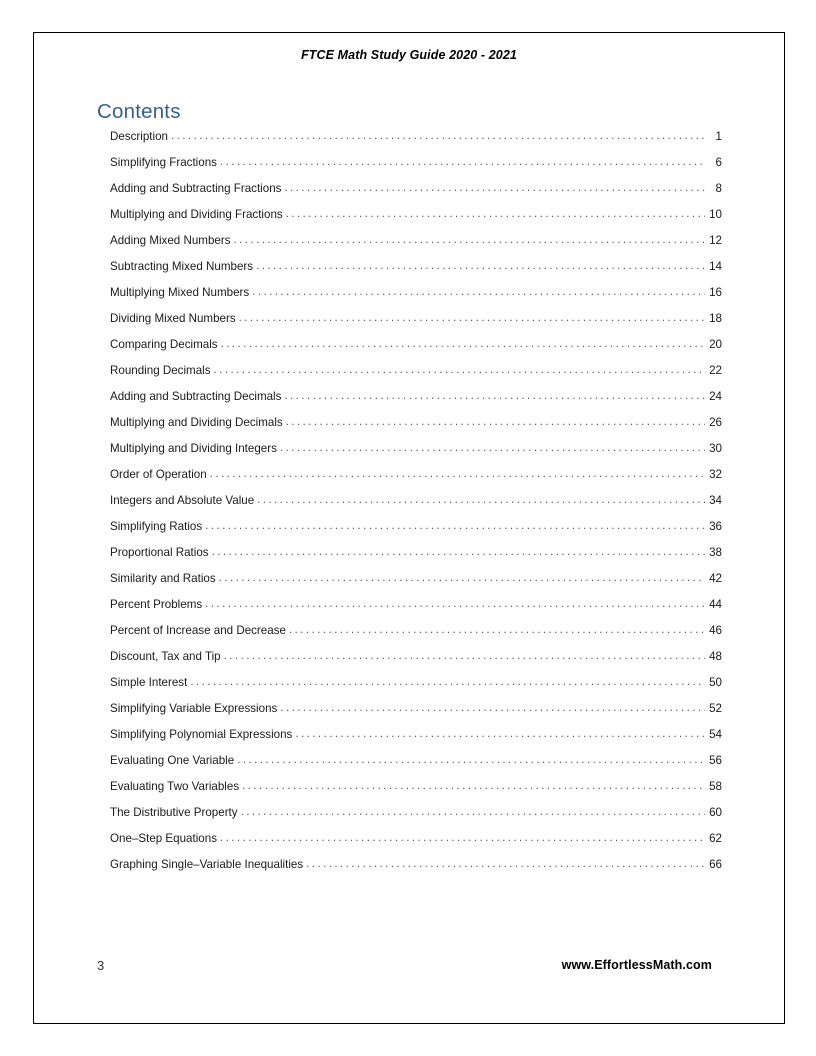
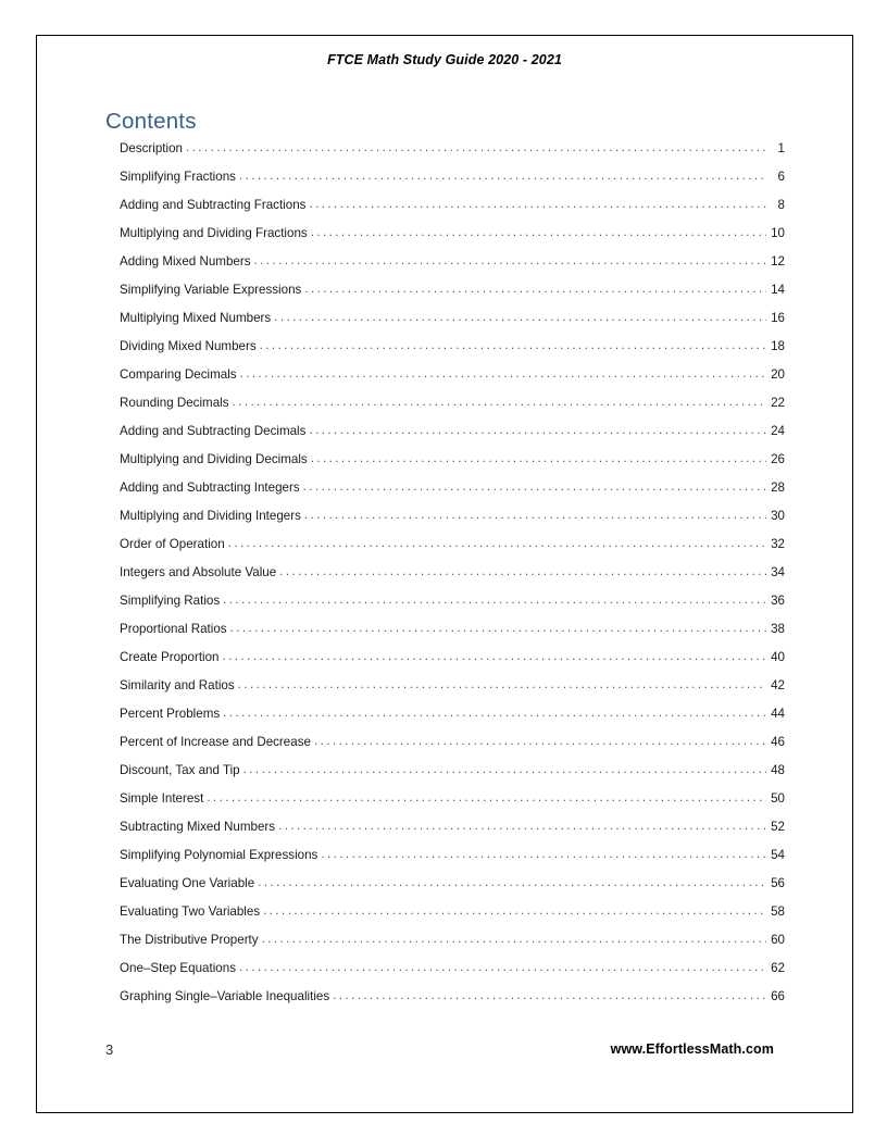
  FTCE Math Study Guide 2020 - 2021
  Contents
  Description
  1
  Simplifying Fractions
  6
  Adding and Subtracting Fractions
  8
  Multiplying and Dividing Fractions
  10
  Adding Mixed Numbers
  12
- Subtracting Mixed Numbers
+ Simplifying Variable Expressions
  14
  Multiplying Mixed Numbers
  16
  Dividing Mixed Numbers
  18
  Comparing Decimals
  20
  Rounding Decimals
  22
  Adding and Subtracting Decimals
  24
  Multiplying and Dividing Decimals
  26
+ Adding and Subtracting Integers
+ 28
  Multiplying and Dividing Integers
  30
  Order of Operation
  32
  Integers and Absolute Value
  34
  Simplifying Ratios
  36
  Proportional Ratios
  38
+ Create Proportion
+ 40
  Similarity and Ratios
  42
  Percent Problems
  44
  Percent of Increase and Decrease
  46
  Discount, Tax and Tip
  48
  Simple Interest
  50
- Simplifying Variable Expressions
+ Subtracting Mixed Numbers
  52
  Simplifying Polynomial Expressions
  54
  Evaluating One Variable
  56
  Evaluating Two Variables
  58
  The Distributive Property
  60
  One–Step Equations
  62
  Graphing Single–Variable Inequalities
  66
  3
  www.EffortlessMath.com
